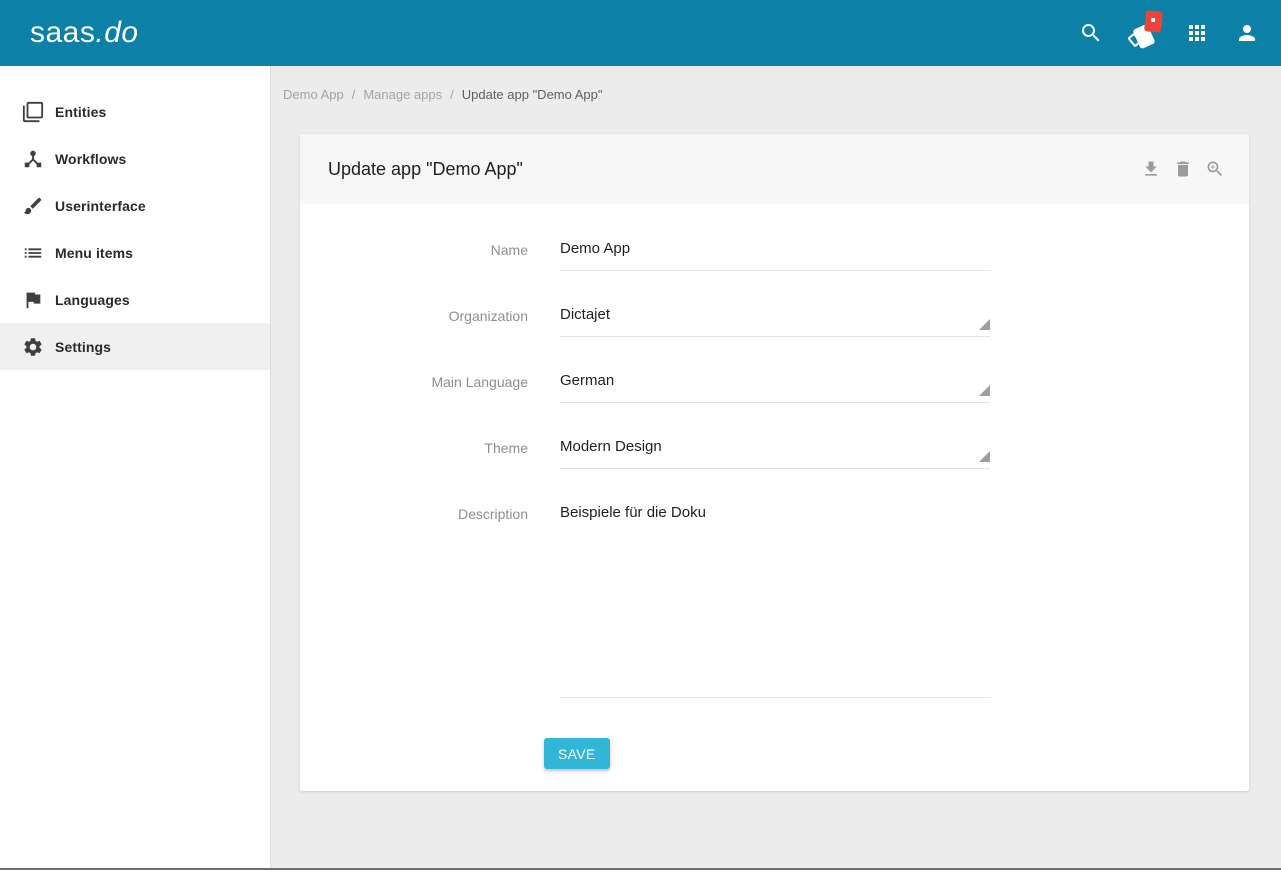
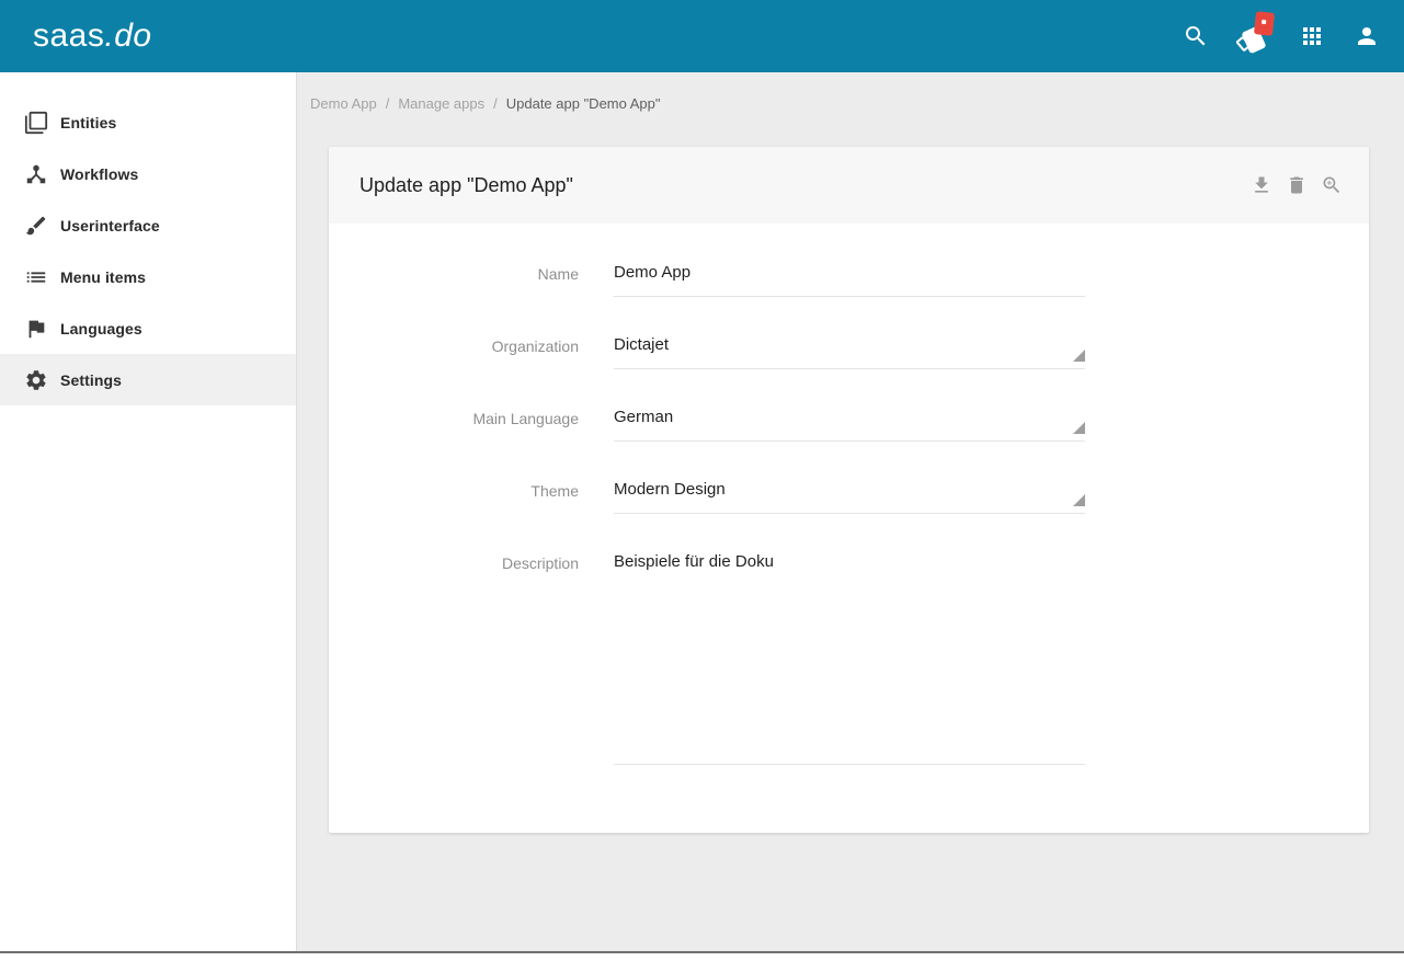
  saas.do
  Entities
  Workflows
  Userinterface
  Menu items
  Languages
  Settings
  Demo App / Manage apps / Update app "Demo App"
  Update app "Demo App"
  Name
  Demo App
  Organization
  Dictajet
  Main Language
  German
  Theme
  Modern Design
  Description
  Beispiele für die Doku
- SAVE
